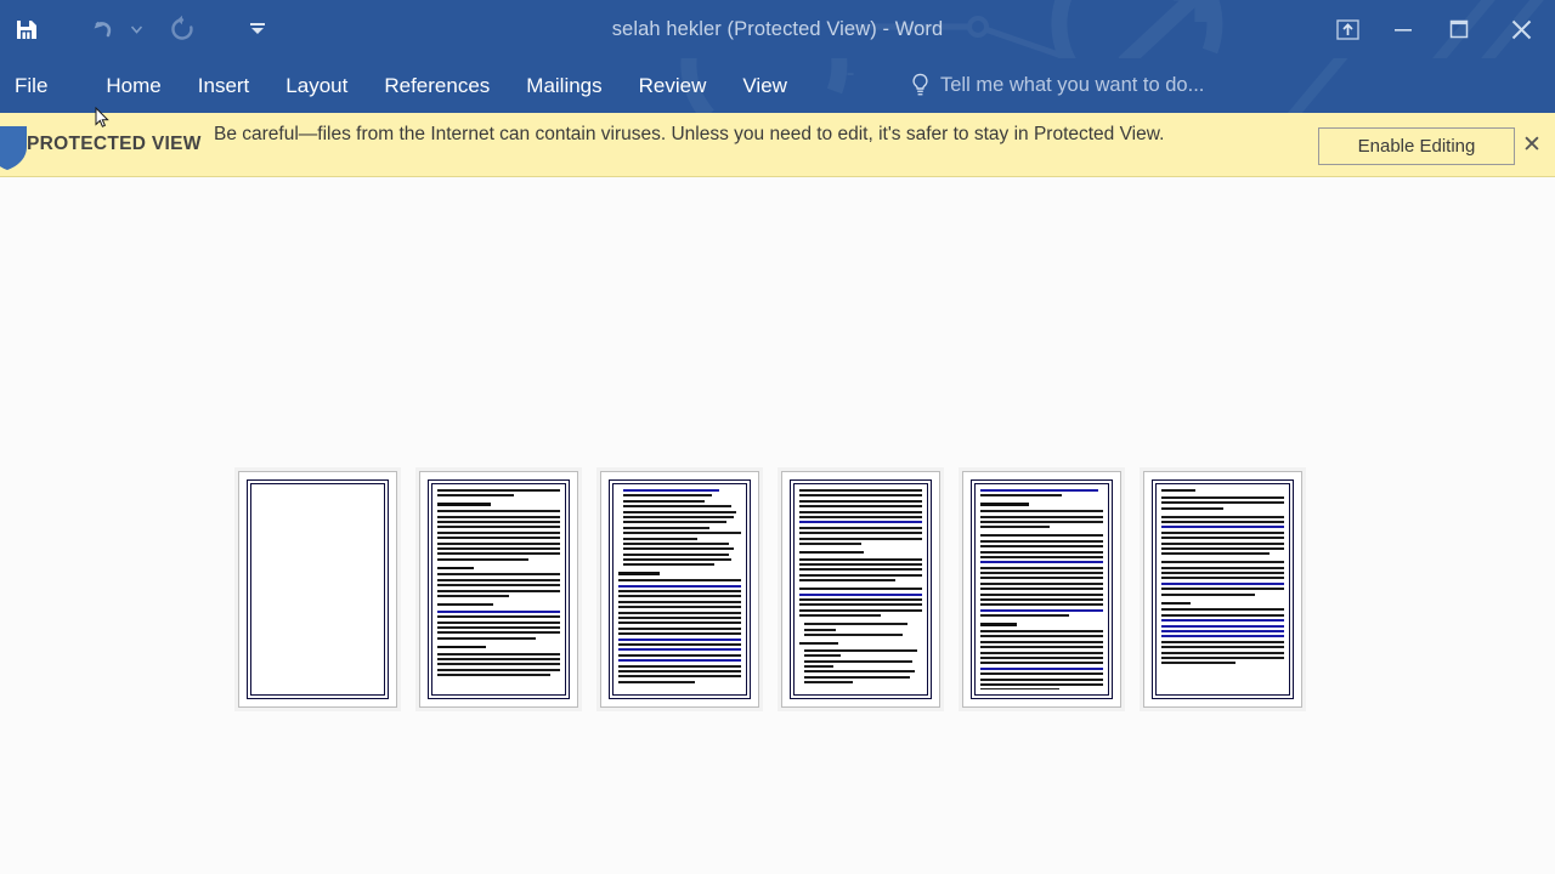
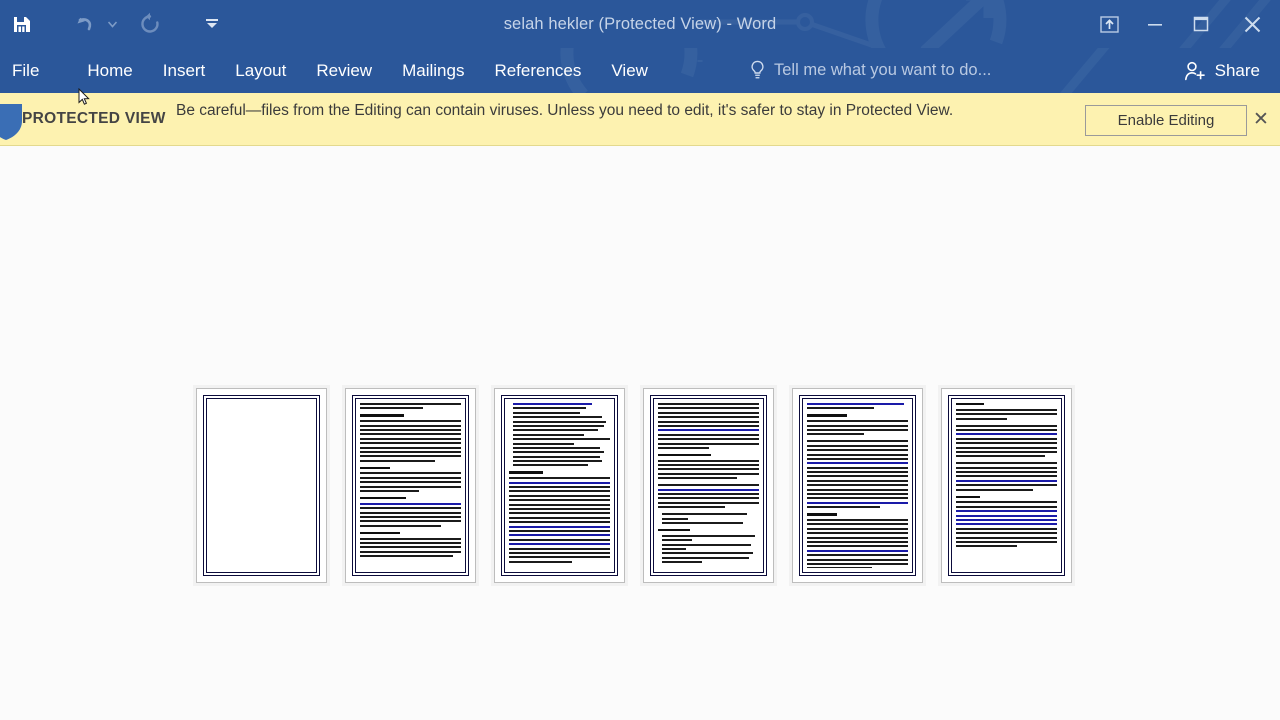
  selah hekler (Protected View) - Word
  File
  Home
  Insert
  Layout
- References
+ Review
  Mailings
- Review
+ References
  View
  Tell me what you want to do...
+ Share
  PROTECTED VIEW
- Be careful—files from the Internet can contain viruses. Unless you need to edit, it's safer to stay in Protected View.
+ Be careful—files from the Editing can contain viruses. Unless you need to edit, it's safer to stay in Protected View.
  Enable Editing
  ✕
